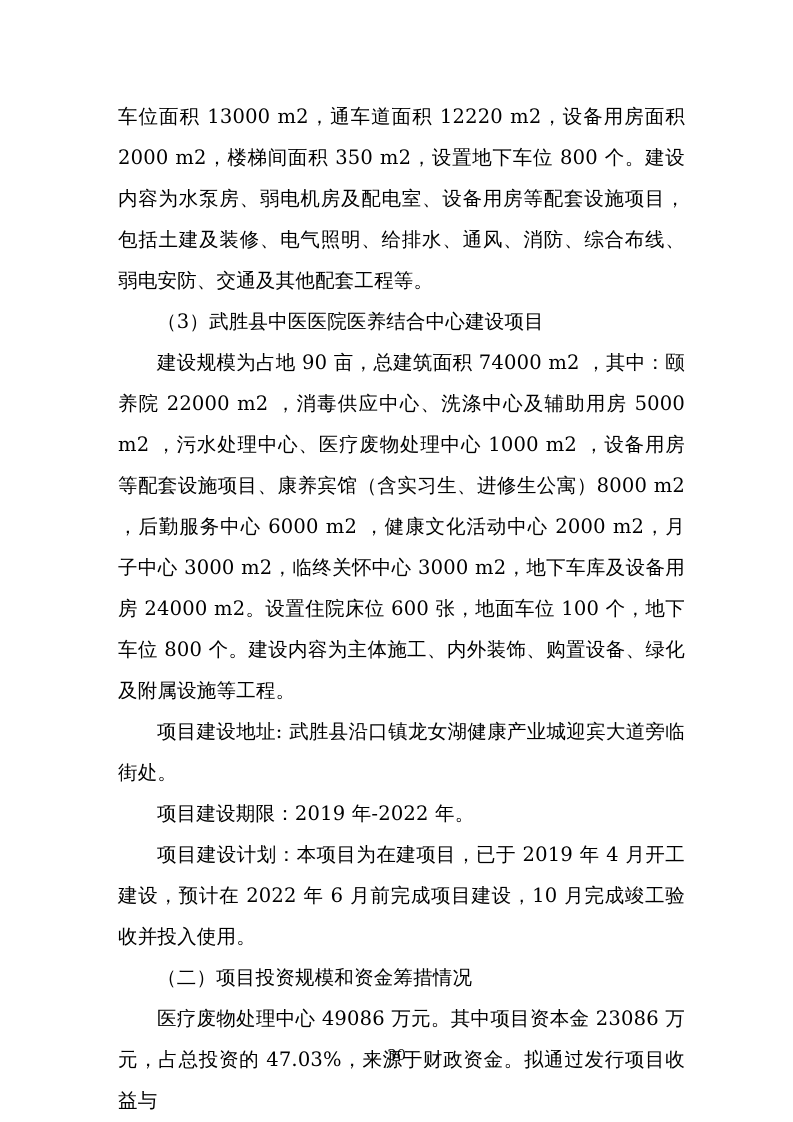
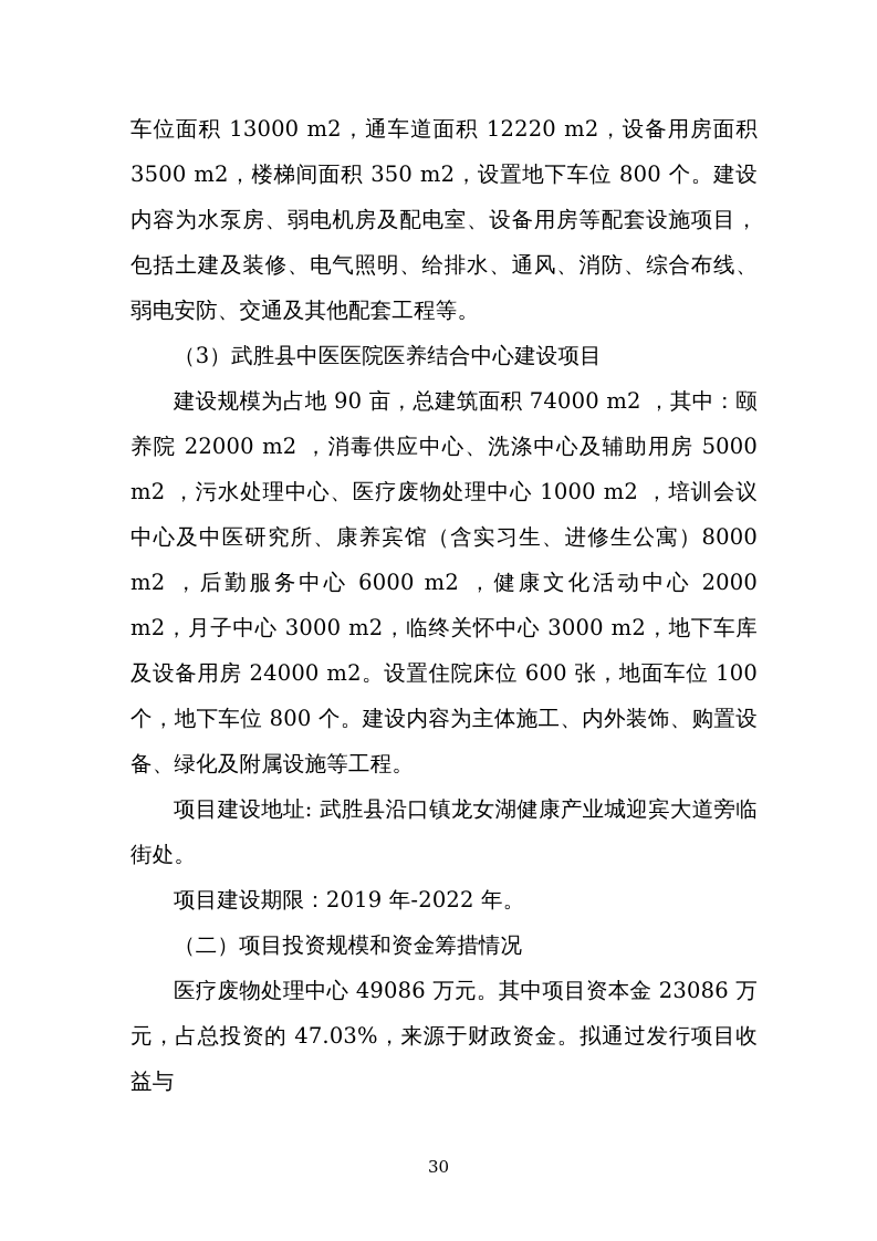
- 车位面积 13000 m2，通车道面积 12220 m2，设备用房面积 2000 m2，楼梯间面积 350 m2，设置地下车位 800 个。建设内容为水泵房、弱电机房及配电室、设备用房等配套设施项目，包括土建及装修、电气照明、给排水、通风、消防、综合布线、弱电安防、交通及其他配套工程等。
+ 车位面积 13000 m2，通车道面积 12220 m2，设备用房面积 3500 m2，楼梯间面积 350 m2，设置地下车位 800 个。建设内容为水泵房、弱电机房及配电室、设备用房等配套设施项目，包括土建及装修、电气照明、给排水、通风、消防、综合布线、弱电安防、交通及其他配套工程等。
  （3）武胜县中医医院医养结合中心建设项目
- 建设规模为占地 90 亩，总建筑面积 74000 m2 ，其中：颐养院 22000 m2 ，消毒供应中心、洗涤中心及辅助用房 5000 m2 ，污水处理中心、医疗废物处理中心 1000 m2 ，设备用房等配套设施项目、康养宾馆（含实习生、进修生公寓）8000 m2 ，后勤服务中心 6000 m2 ，健康文化活动中心 2000 m2，月子中心 3000 m2，临终关怀中心 3000 m2，地下车库及设备用房 24000 m2。设置住院床位 600 张，地面车位 100 个，地下车位 800 个。建设内容为主体施工、内外装饰、购置设备、绿化及附属设施等工程。
+ 建设规模为占地 90 亩，总建筑面积 74000 m2 ，其中：颐养院 22000 m2 ，消毒供应中心、洗涤中心及辅助用房 5000 m2 ，污水处理中心、医疗废物处理中心 1000 m2 ，培训会议中心及中医研究所、康养宾馆（含实习生、进修生公寓）8000 m2 ，后勤服务中心 6000 m2 ，健康文化活动中心 2000 m2，月子中心 3000 m2，临终关怀中心 3000 m2，地下车库及设备用房 24000 m2。设置住院床位 600 张，地面车位 100 个，地下车位 800 个。建设内容为主体施工、内外装饰、购置设备、绿化及附属设施等工程。
  项目建设地址: 武胜县沿口镇龙女湖健康产业城迎宾大道旁临街处。
  项目建设期限：2019 年-2022 年。
- 项目建设计划：本项目为在建项目，已于 2019 年 4 月开工建设，预计在 2022 年 6 月前完成项目建设，10 月完成竣工验收并投入使用。
  （二）项目投资规模和资金筹措情况
  医疗废物处理中心 49086 万元。其中项目资本金 23086 万元，占总投资的 47.03%，来源于财政资金。拟通过发行项目收益与
  30
